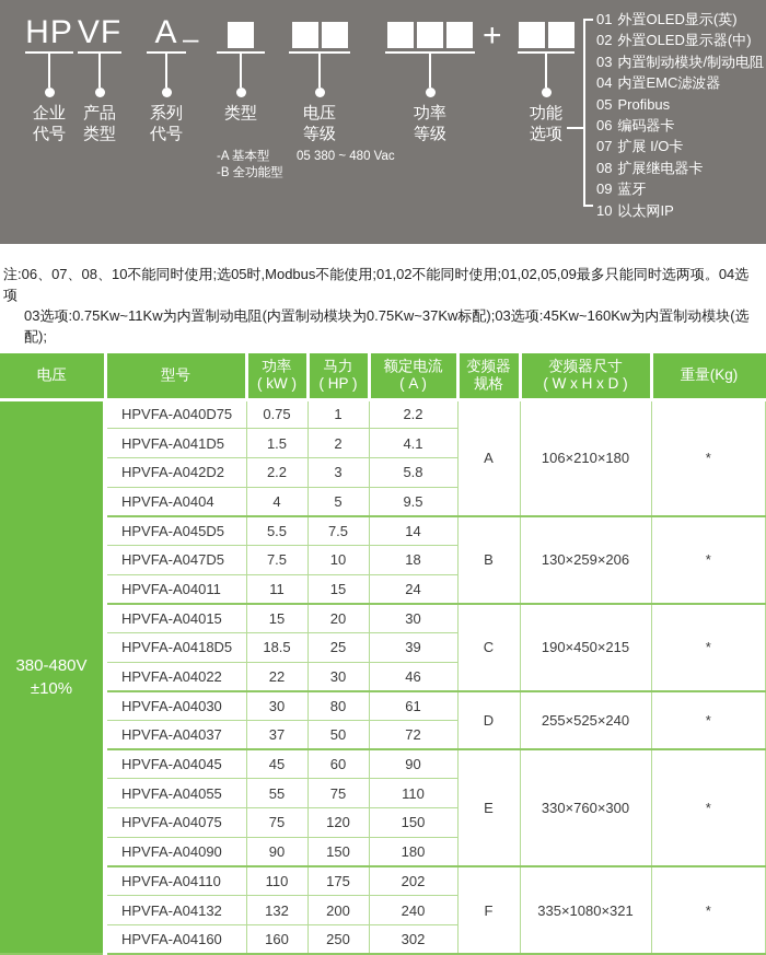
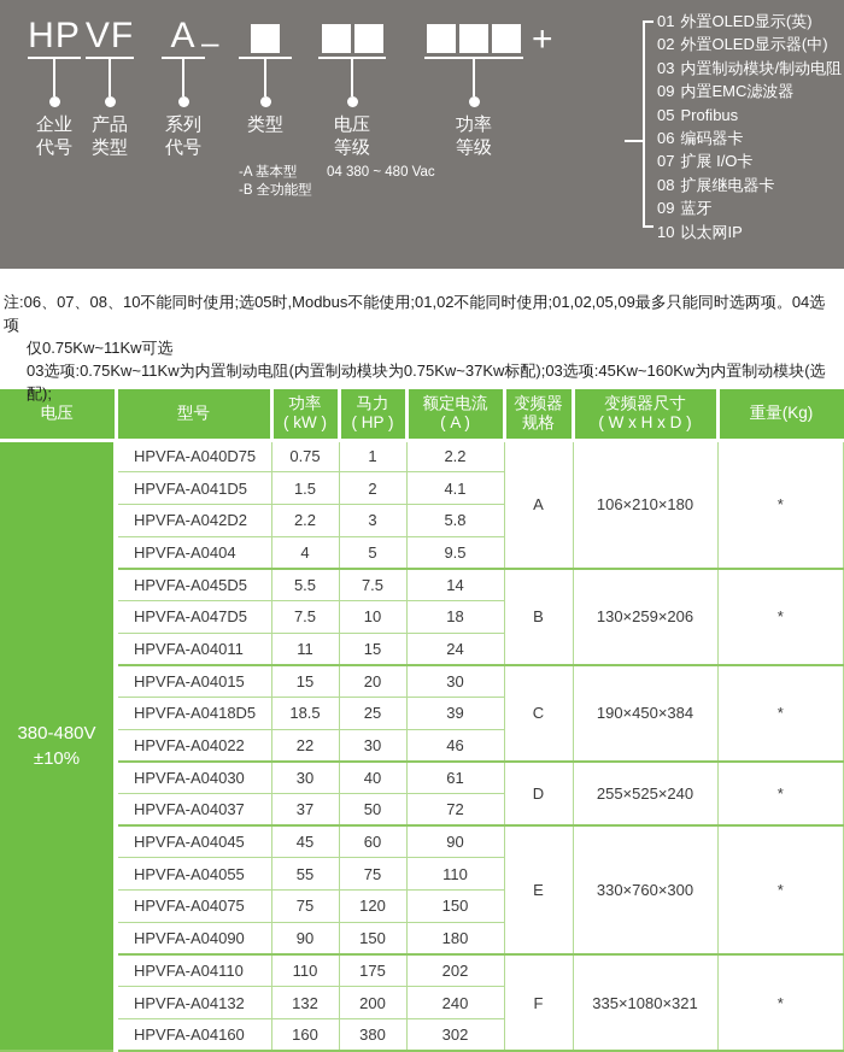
  HP
  企业
  代号
  VF
  产品
  类型
  A
  系列
  代号
  –
  类型
  电压
  等级
  功率
  等级
  +
- 功能
- 选项
  -A 基本型
  -B 全功能型
- 05 380 ~ 480 Vac
+ 04 380 ~ 480 Vac
  01 外置OLED显示(英)
  02 外置OLED显示器(中)
  03 内置制动模块/制动电阻
- 04 内置EMC滤波器
+ 09 内置EMC滤波器
  05 Profibus
  06 编码器卡
  07 扩展 I/O卡
  08 扩展继电器卡
  09 蓝牙
  10 以太网IP
  注:06、07、08、10不能同时使用;选05时,Modbus不能使用;01,02不能同时使用;01,02,05,09最多只能同时选两项。04选项
+ 仅0.75Kw~11Kw可选
  03选项:0.75Kw~11Kw为内置制动电阻(内置制动模块为0.75Kw~37Kw标配);03选项:45Kw~160Kw为内置制动模块(选配);
  电压	型号	功率 ( kW )	马力 ( HP )	额定电流 ( A )	变频器 规格	变频器尺寸 ( W x H x D )	重量(Kg)
  380-480V ±10%	HPVFA-A040D75	0.75	1	2.2	A	106×210×180	*
  HPVFA-A041D5	1.5	2	4.1
  HPVFA-A042D2	2.2	3	5.8
  HPVFA-A0404	4	5	9.5
  HPVFA-A045D5	5.5	7.5	14	B	130×259×206	*
  HPVFA-A047D5	7.5	10	18
  HPVFA-A04011	11	15	24
- HPVFA-A04015	15	20	30	C	190×450×215	*
+ HPVFA-A04015	15	20	30	C	190×450×384	*
  HPVFA-A0418D5	18.5	25	39
  HPVFA-A04022	22	30	46
- HPVFA-A04030	30	80	61	D	255×525×240	*
+ HPVFA-A04030	30	40	61	D	255×525×240	*
  HPVFA-A04037	37	50	72
  HPVFA-A04045	45	60	90	E	330×760×300	*
  HPVFA-A04055	55	75	110
  HPVFA-A04075	75	120	150
  HPVFA-A04090	90	150	180
  HPVFA-A04110	110	175	202	F	335×1080×321	*
  HPVFA-A04132	132	200	240
- HPVFA-A04160	160	250	302
+ HPVFA-A04160	160	380	302
